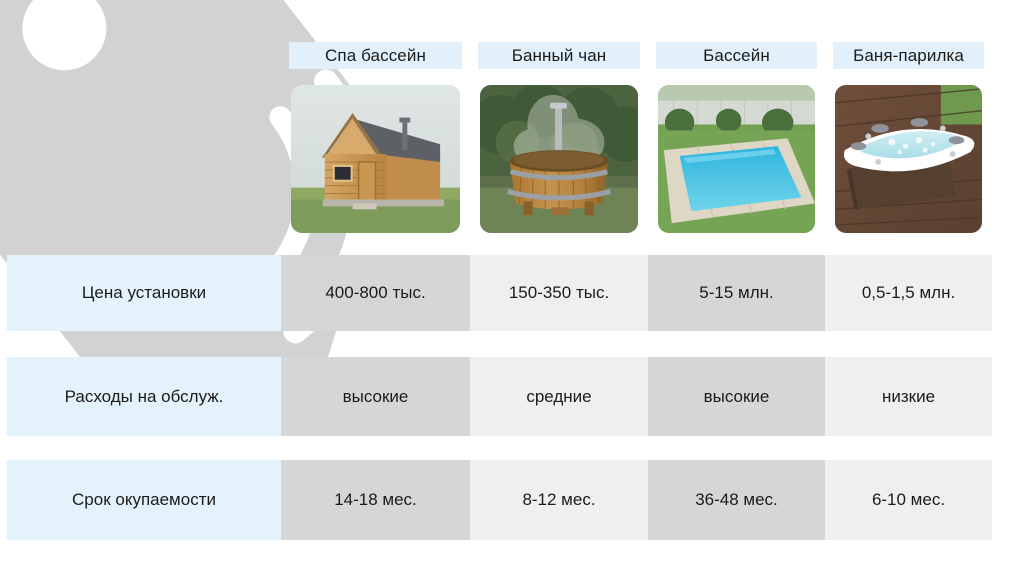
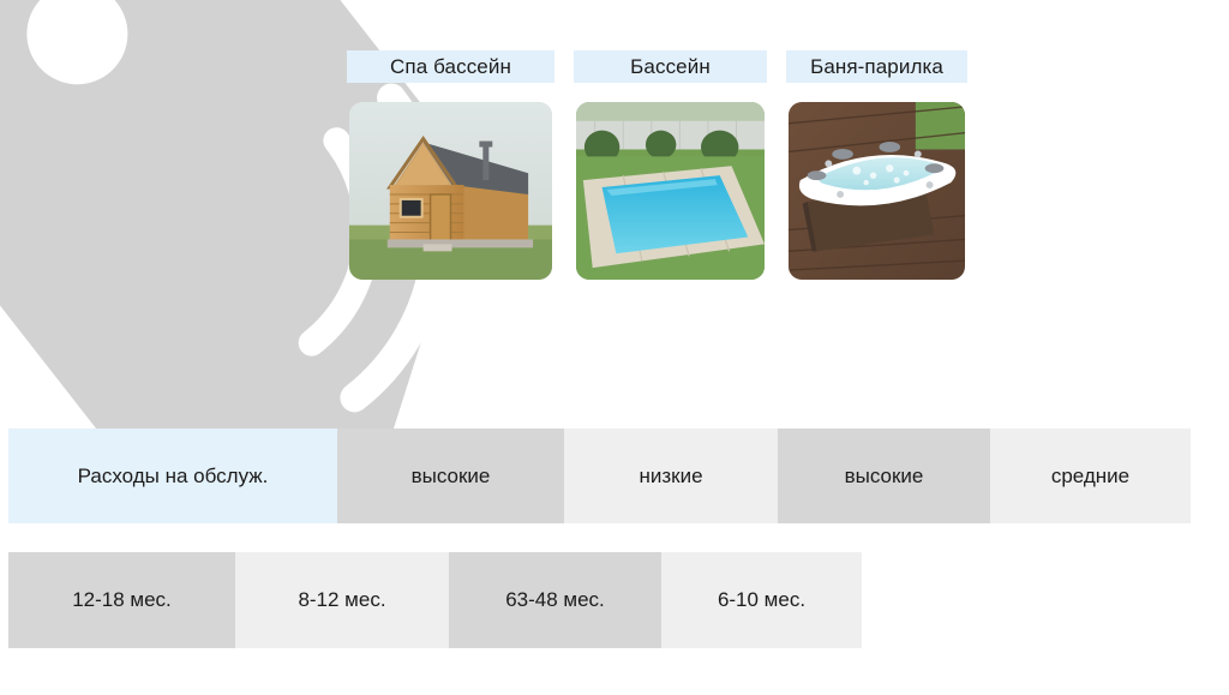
  Спа бассейн
- Банный чан
  Бассейн
  Баня-парилка
- Цена установки
- 400-800 тыс.
- 150-350 тыс.
- 5-15 млн.
- 0,5-1,5 млн.
  Расходы на обслуж.
  высокие
- средние
+ низкие
  высокие
- низкие
+ средние
- Срок окупаемости
- 14-18 мес.
+ 12-18 мес.
  8-12 мес.
- 36-48 мес.
+ 63-48 мес.
  6-10 мес.
